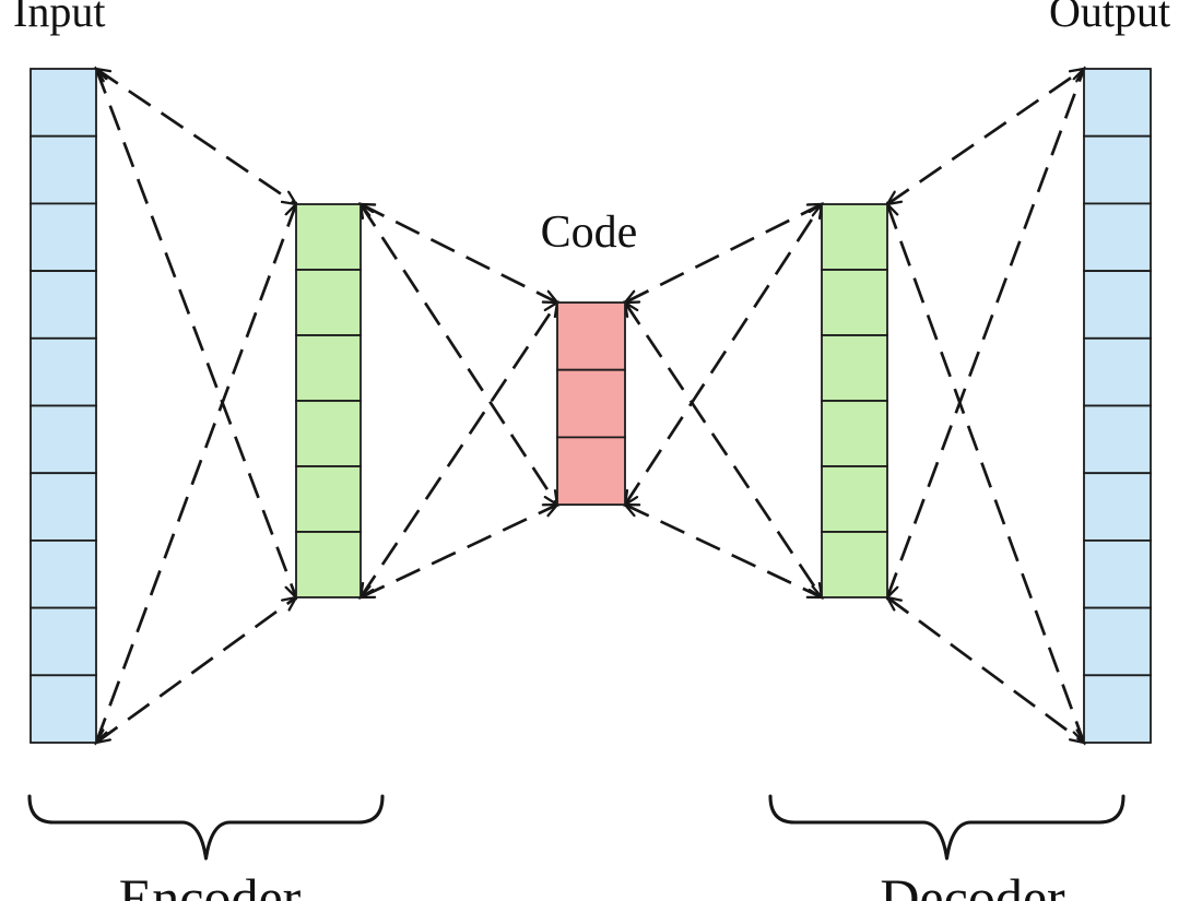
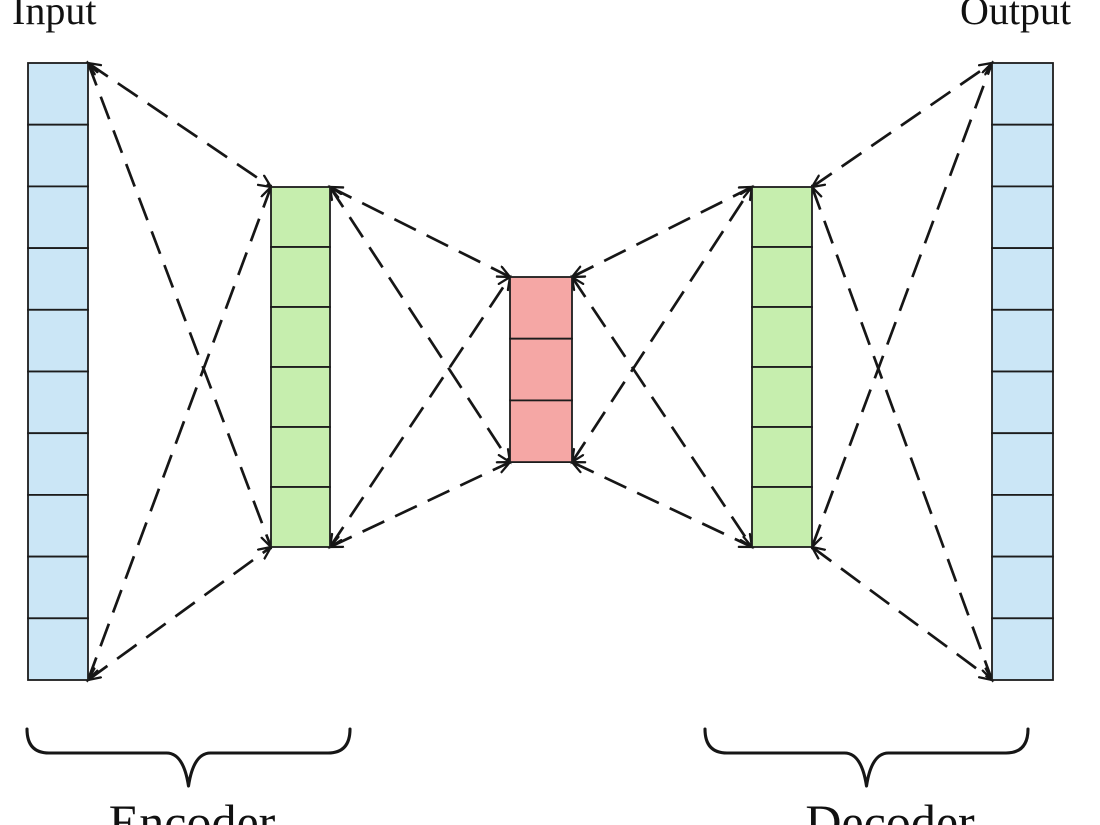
  Input
  Output
- Code
  Encoder
  Decoder
